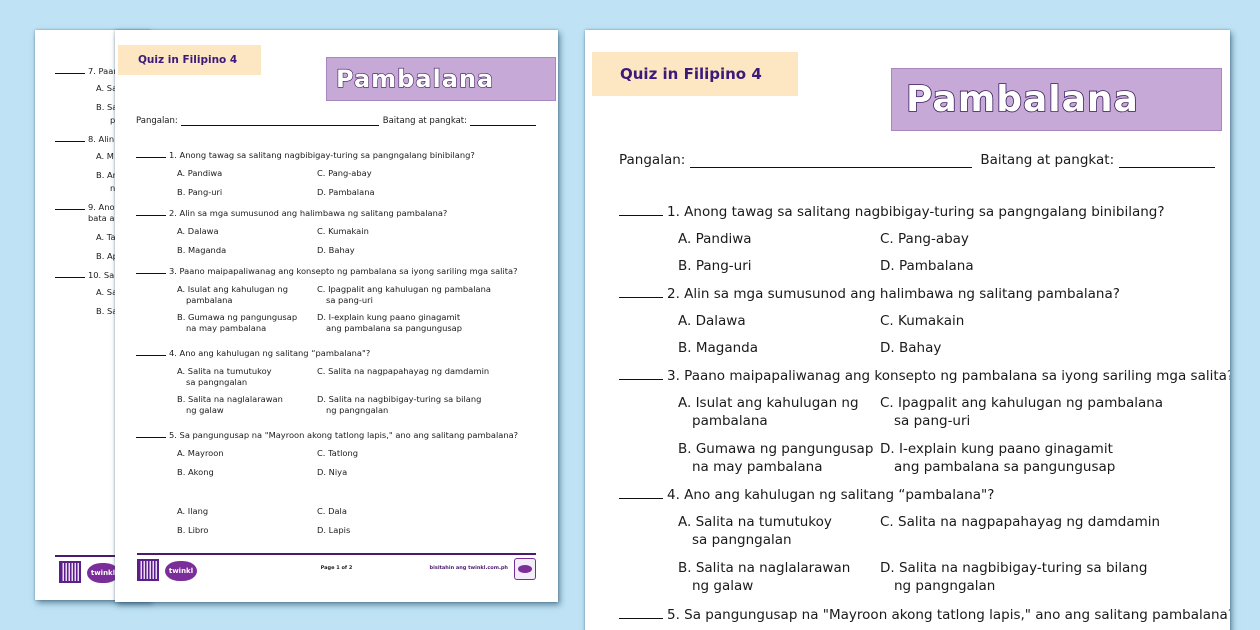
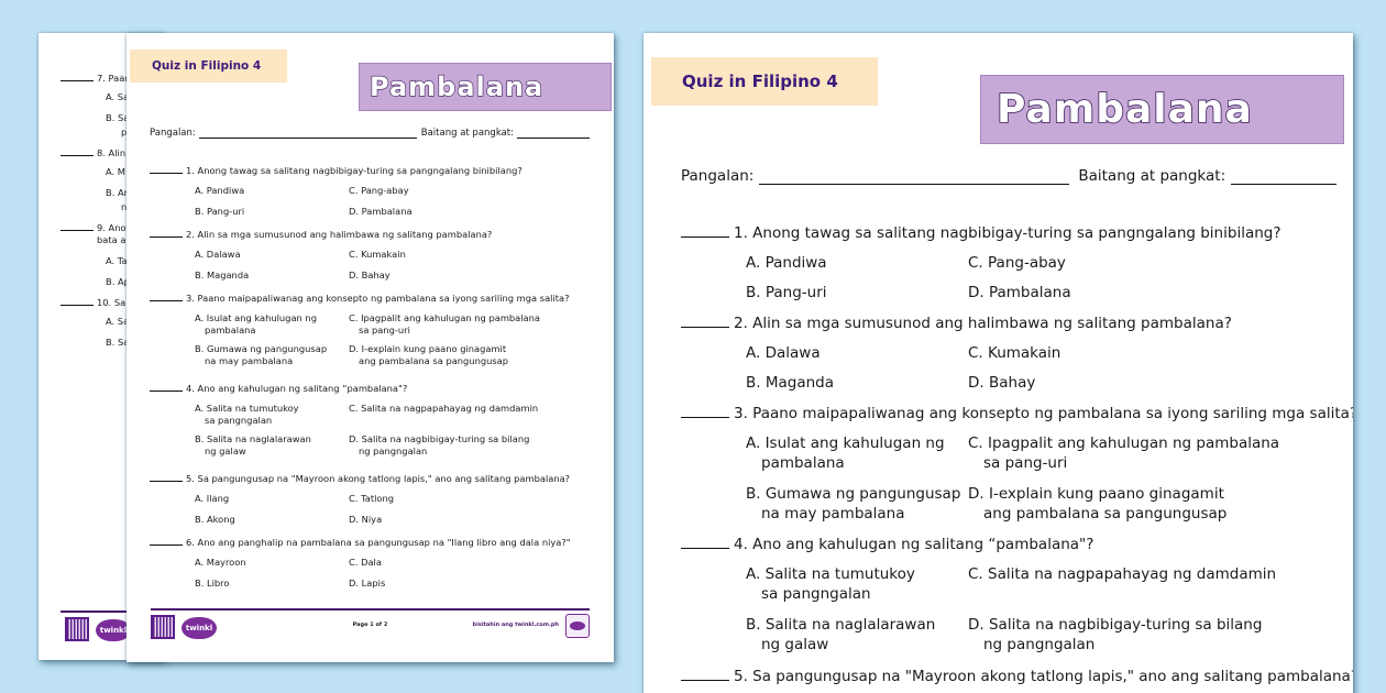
  twinkl
  7. Paa
  A. S
  B. S
  p
  8. Alin
  A. M
  B. A
  9. Ano
  bata a
  A. Ta
  B. A
  10. Sa
  A. S
  B. S
  Quiz in Filipino 4
  Pambalana
  Pangalan:
  Baitang at pangkat:
  twinkl
  1. Anong tawag sa salitang nagbibigay-turing sa pangngalang binibilang?
  A. Pandiwa
  C. Pang-abay
  B. Pang-uri
  D. Pambalana
  2. Alin sa mga sumusunod ang halimbawa ng salitang pambalana?
  A. Dalawa
  C. Kumakain
  B. Maganda
  D. Bahay
  3. Paano maipapaliwanag ang konsepto ng pambalana sa iyong sariling mga salita?
  A. Isulat ang kahulugan ng
  pambalana
  C. Ipagpalit ang kahulugan ng pambalana
  sa pang-uri
  B. Gumawa ng pangungusap
  na may pambalana
  D. I-explain kung paano ginagamit
  ang pambalana sa pangungusap
  4. Ano ang kahulugan ng salitang “pambalana"?
  A. Salita na tumutukoy
  sa pangngalan
  C. Salita na nagpapahayag ng damdamin
  B. Salita na naglalarawan
  ng galaw
  D. Salita na nagbibigay-turing sa bilang
  ng pangngalan
  5. Sa pangungusap na "Mayroon akong tatlong lapis," ano ang salitang pambalana?
- A. Mayroon
+ A. Ilang
  C. Tatlong
  B. Akong
  D. Niya
+ 6. Ano ang panghalip na pambalana sa pangungusap na "Ilang libro ang dala niya?"
- A. Ilang
+ A. Mayroon
  C. Dala
  B. Libro
  D. Lapis
  Quiz in Filipino 4
  Pambalana
  Pangalan:
  Baitang at pangkat:
  1. Anong tawag sa salitang nagbibigay-turing sa pangngalang binibilang?
  A. Pandiwa
  C. Pang-abay
  B. Pang-uri
  D. Pambalana
  2. Alin sa mga sumusunod ang halimbawa ng salitang pambalana?
  A. Dalawa
  C. Kumakain
  B. Maganda
  D. Bahay
  3. Paano maipapaliwanag ang konsepto ng pambalana sa iyong sariling mga salita
  A. Isulat ang kahulugan ng
  pambalana
  C. Ipagpalit ang kahulugan ng pambalana
  sa pang-uri
  B. Gumawa ng pangungusap
  na may pambalana
  D. I-explain kung paano ginagamit
  ang pambalana sa pangungusap
  4. Ano ang kahulugan ng salitang “pambalana"?
  A. Salita na tumutukoy
  sa pangngalan
  C. Salita na nagpapahayag ng damdamin
  B. Salita na naglalarawan
  ng galaw
  D. Salita na nagbibigay-turing sa bilang
  ng pangngalan
  5. Sa pangungusap na "Mayroon akong tatlong lapis," ano ang salitang pambalana
